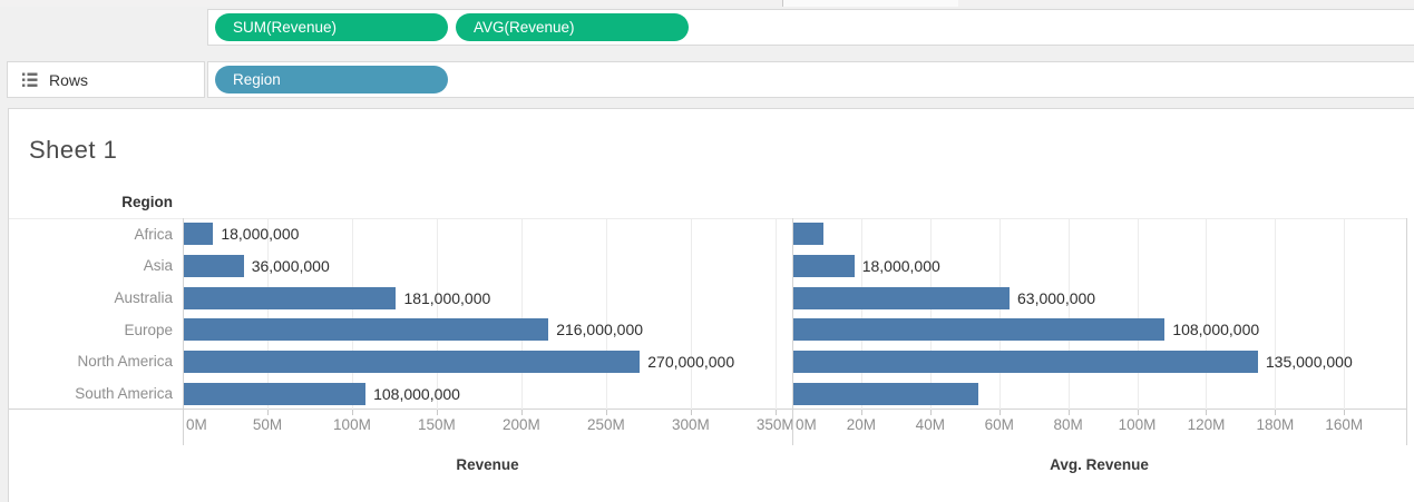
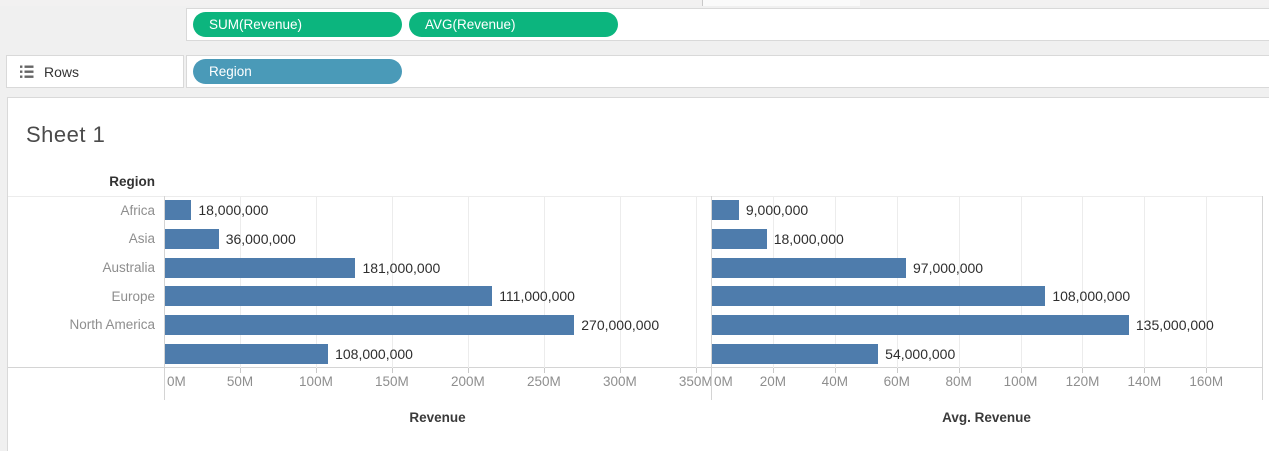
  SUM(Revenue)
  AVG(Revenue)
  Rows
  Region
  Sheet 1
  Region
  Africa
  Asia
  Australia
  Europe
  North America
- South America
  18,000,000
  36,000,000
  181,000,000
- 216,000,000
+ 111,000,000
  270,000,000
  108,000,000
  0M
  50M
  100M
  150M
  200M
  250M
  300M
  350M
  Revenue
+ 9,000,000
  18,000,000
- 63,000,000
+ 97,000,000
  108,000,000
  135,000,000
+ 54,000,000
  0M
  20M
  40M
  60M
  80M
  100M
  120M
- 180M
+ 140M
  160M
  Avg. Revenue
